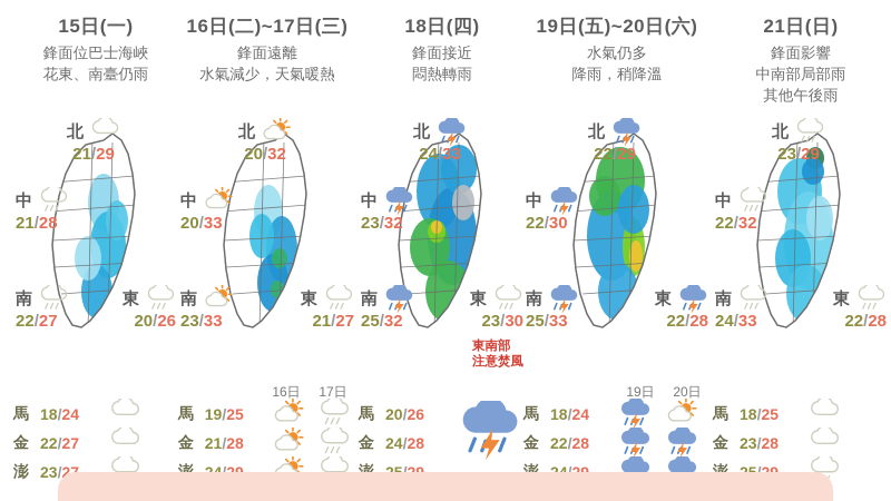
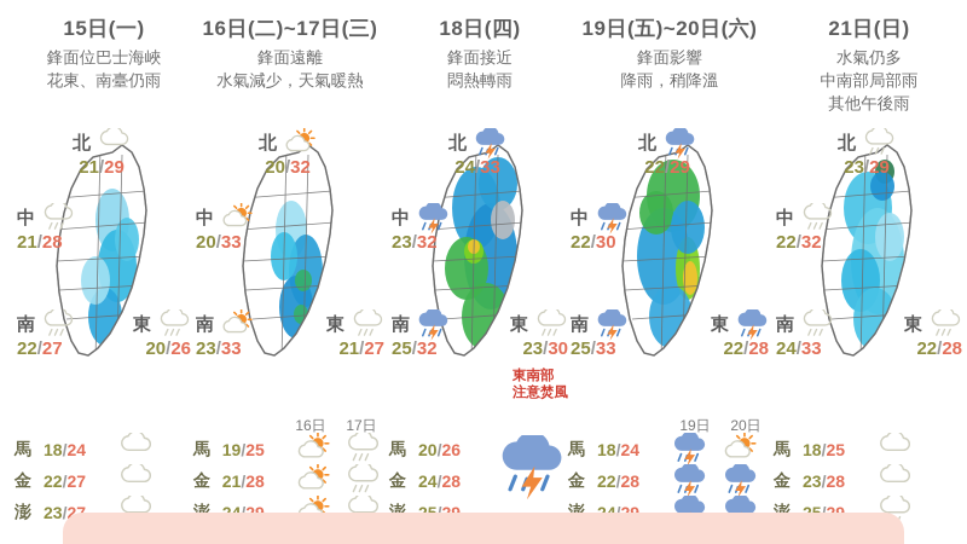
  15日(一)
  鋒面位巴士海峽
  花東、南臺仍雨
  16日(二)~17日(三)
  鋒面遠離
  水氣減少，天氣暖熱
  18日(四)
  鋒面接近
  悶熱轉雨
  19日(五)~20日(六)
- 水氣仍多
+ 鋒面影響
  降雨，稍降溫
  21日(日)
- 鋒面影響
+ 水氣仍多
  中南部局部雨
  其他午後雨
  北
  21/29
  中
  21/28
  南
  22/27
  東
  20/26
  馬
  18/24
  金
  22/27
  澎
  23/2
  北
  20/32
  中
  20/33
  南
  23/33
  東
  21/27
  16日
  17日
  馬
  19/25
  金
  21/28
  澎
  北
  24/33
  中
  23/32
  南
  25/32
  東
  23/30
  東南部
  注意焚風
  馬
  20/26
  金
  24/28
  澎
  北
  22/29
  中
  22/30
  南
  25/33
  東
  22/28
  19日
  20日
  馬
  18/24
  金
  22/28
  澎
  北
  23/29
  中
  22/32
  南
  24/33
  東
  22/28
  馬
  18/25
  金
  23/28
  澎
